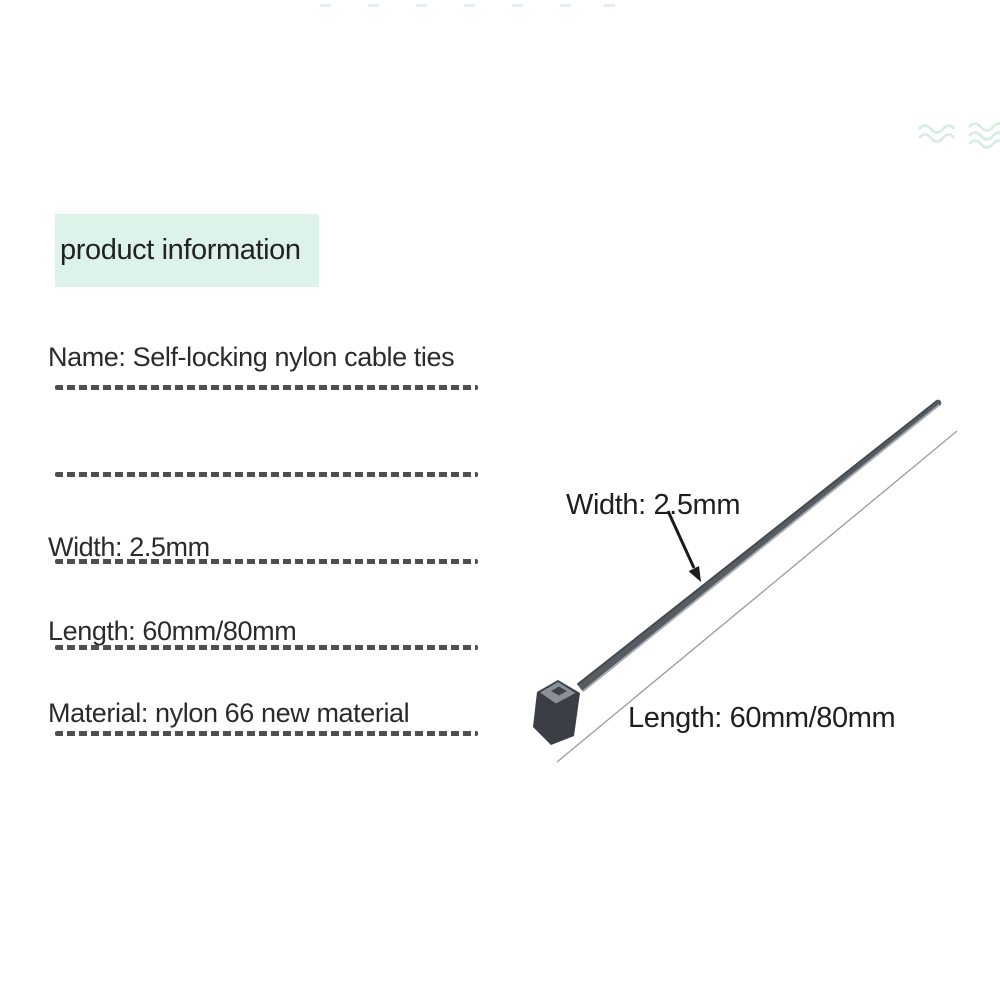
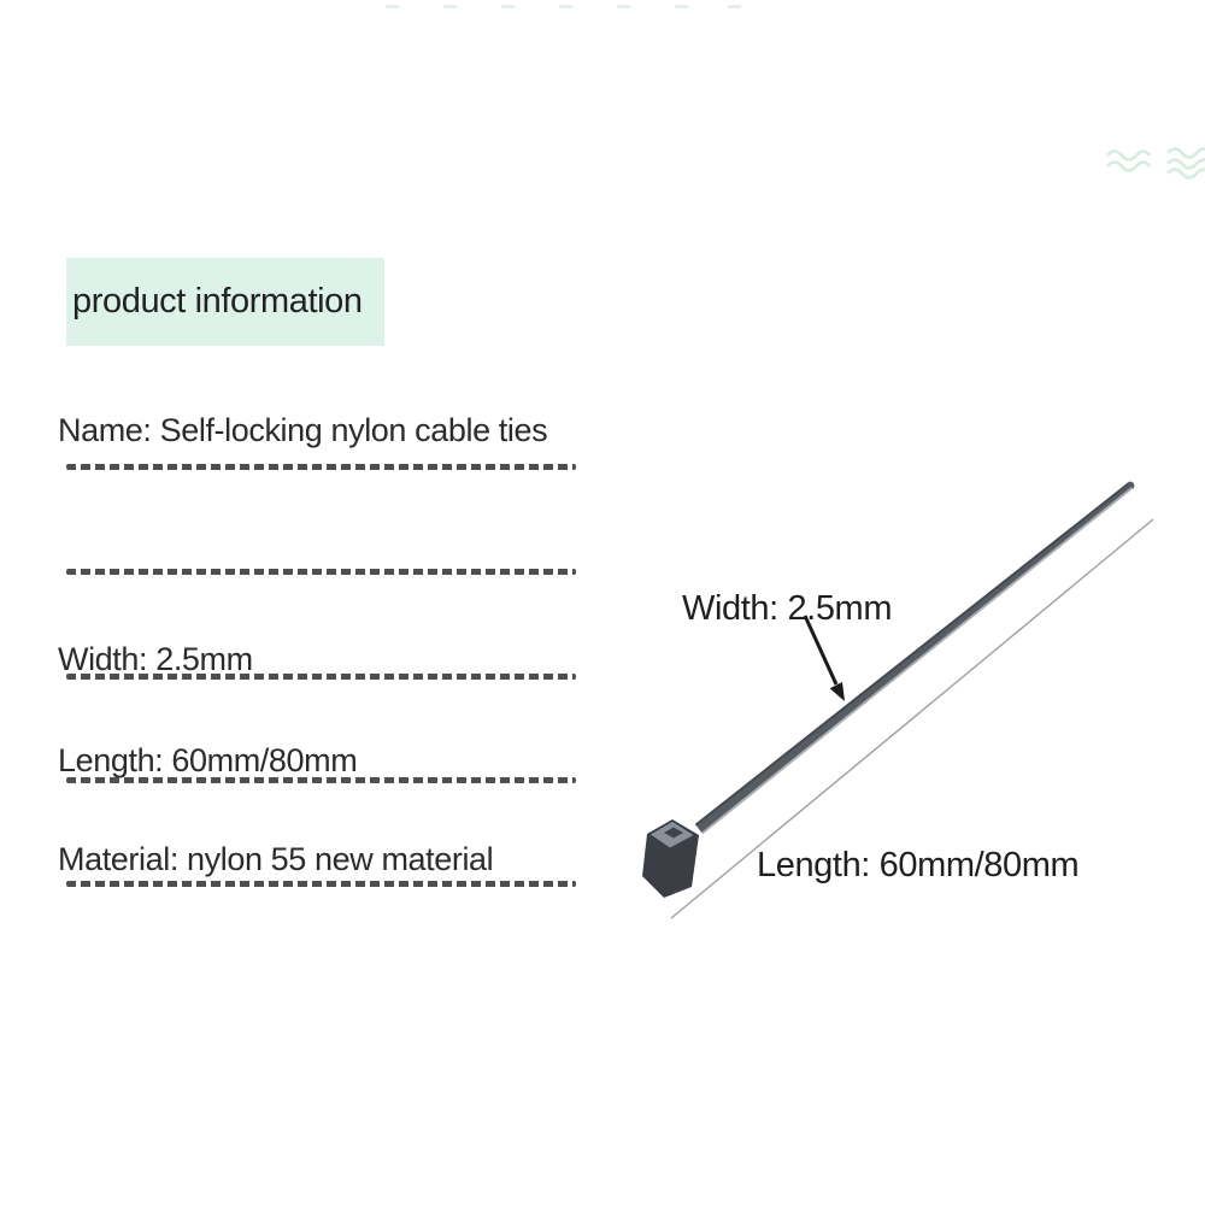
  product information
  Name: Self-locking nylon cable ties
  Width: 2.5mm
  Length: 60mm/80mm
- Material: nylon 66 new material
+ Material: nylon 55 new material
  Width: 2.5mm
  Length: 60mm/80mm
